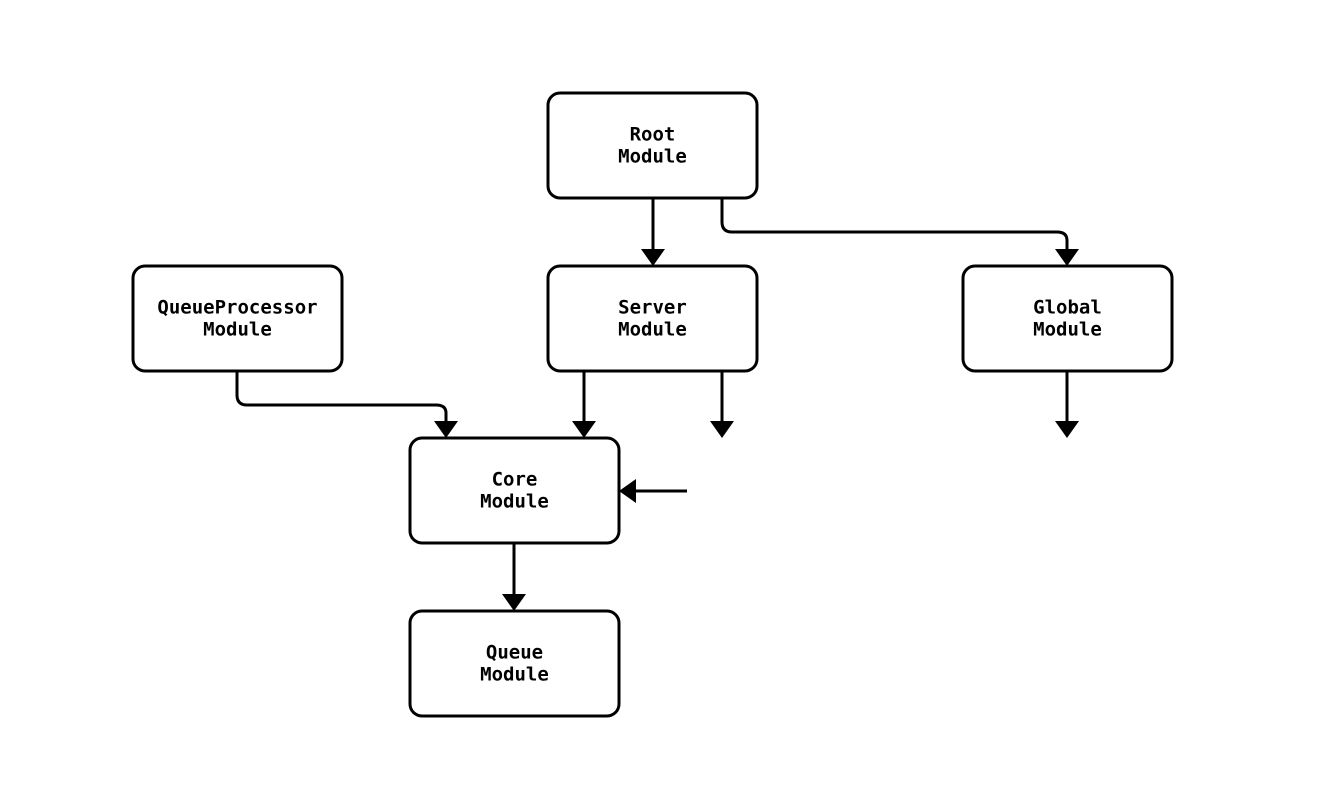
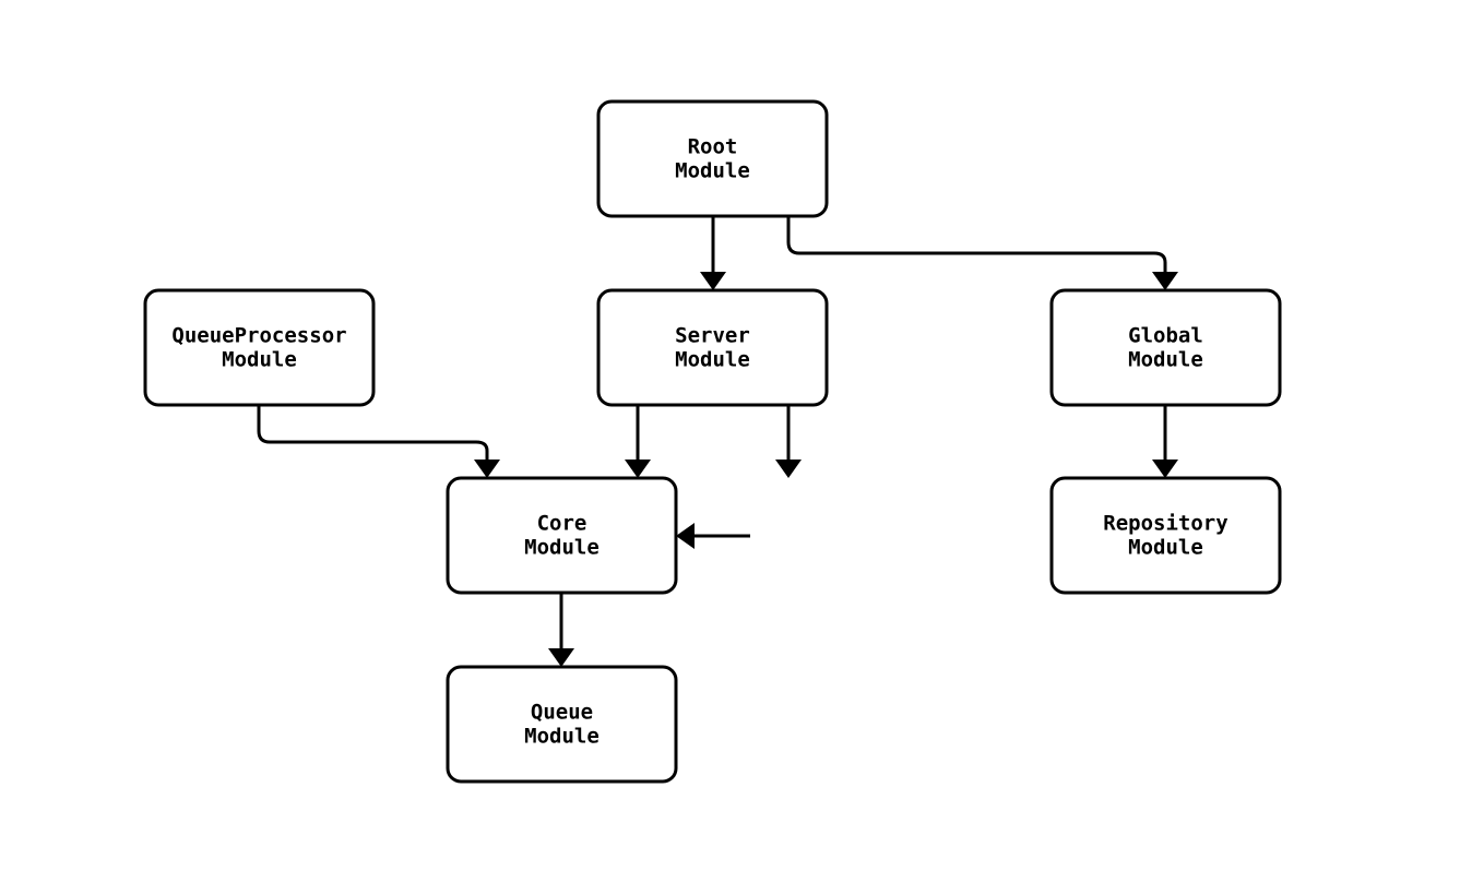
  Root Module
  QueueProcessor Module
  Server Module
  Global Module
  Core Module
+ Repository Module
  Queue Module
